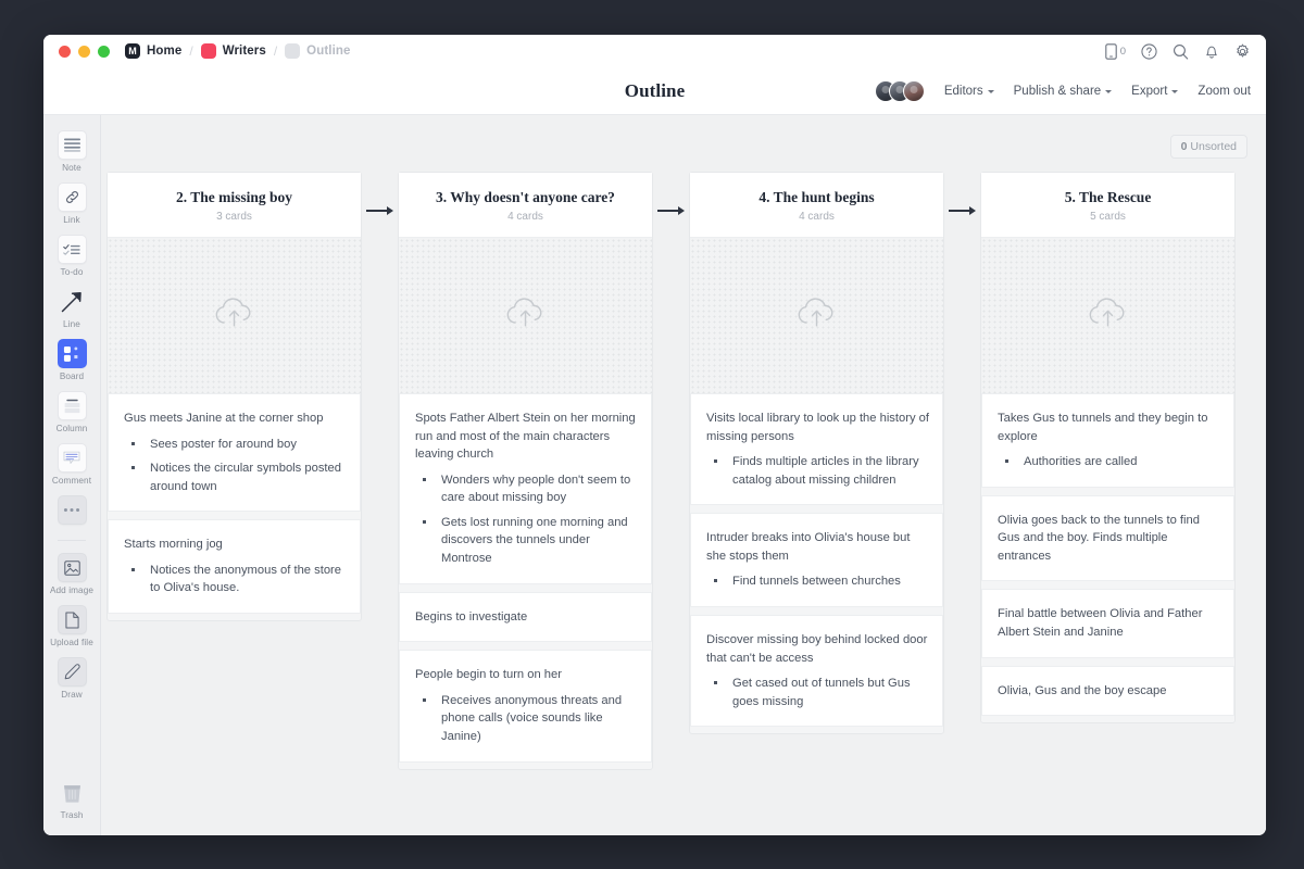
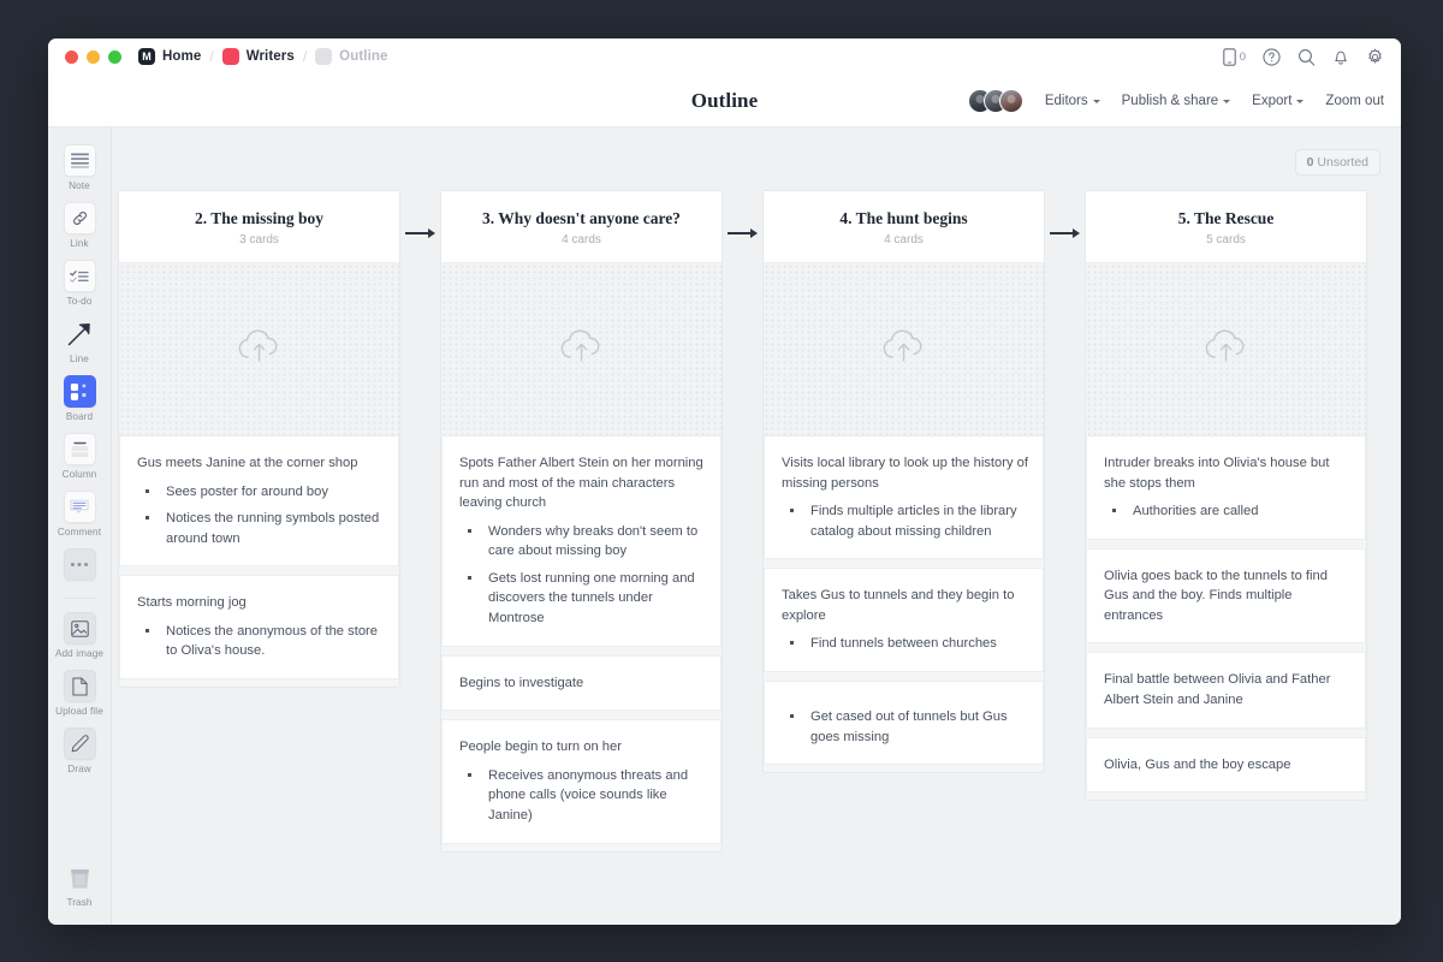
  M
  Home
  /
  Writers
  /
  Outline
  0
  Outline
  Editors
  Publish & share
  Export
  Zoom out
  Note
  Link
  To-do
  Line
  Board
  Column
  Comment
  Add image
  Upload file
  Draw
  Trash
  0 Unsorted
  2. The missing boy
  3 cards
  Gus meets Janine at the corner shop
  Sees poster for around boy
- Notices the circular symbols posted around town
+ Notices the running symbols posted around town
  Starts morning jog
  Notices the anonymous of the store to Oliva's house.
  3. Why doesn't anyone care?
  4 cards
  Spots Father Albert Stein on her morning run and most of the main characters leaving church
- Wonders why people don't seem to care about missing boy
+ Wonders why breaks don't seem to care about missing boy
  Gets lost running one morning and discovers the tunnels under Montrose
  Begins to investigate
  People begin to turn on her
  Receives anonymous threats and phone calls (voice sounds like Janine)
  4. The hunt begins
  4 cards
  Visits local library to look up the history of missing persons
  Finds multiple articles in the library catalog about missing children
- Intruder breaks into Olivia's house but she stops them
+ Takes Gus to tunnels and they begin to explore
  Find tunnels between churches
- Discover missing boy behind locked door that can't be access
  Get cased out of tunnels but Gus goes missing
  5. The Rescue
  5 cards
- Takes Gus to tunnels and they begin to explore
+ Intruder breaks into Olivia's house but she stops them
  Authorities are called
  Olivia goes back to the tunnels to find Gus and the boy. Finds multiple entrances
  Final battle between Olivia and Father Albert Stein and Janine
  Olivia, Gus and the boy escape
